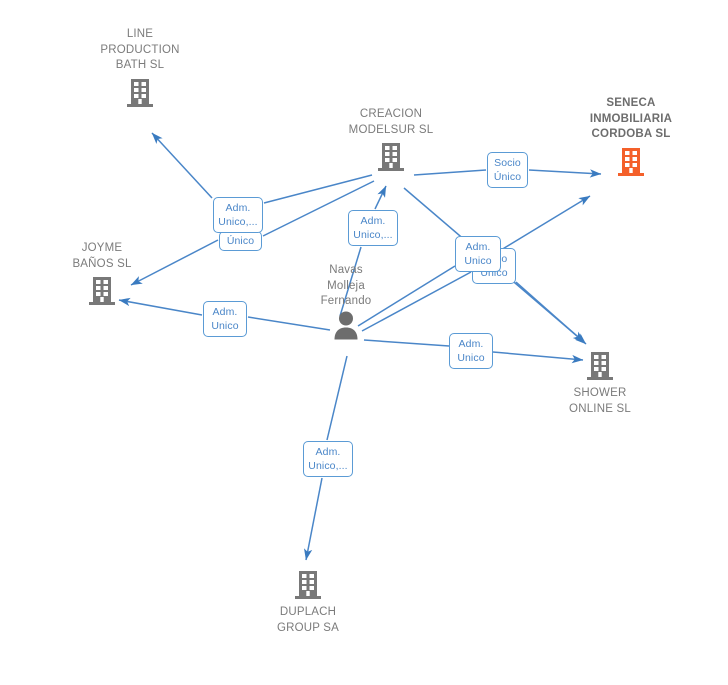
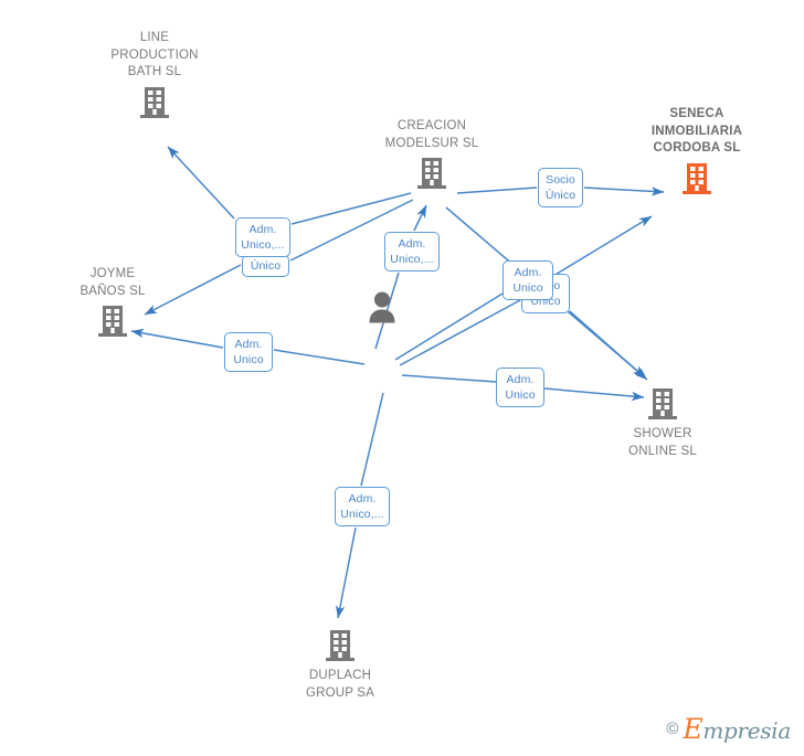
  LINE
  PRODUCTION
  BATH SL
  CREACION
  MODELSUR SL
  SENECA
  INMOBILIARIA
  CORDOBA SL
  JOYME
  BAÑOS SL
- Navas
- Molleja
- Fernando
  SHOWER
  ONLINE SL
  DUPLACH
  GROUP SA
  Único
  Único
  Adm.
  Unico,...
  Adm.
  Unico,...
  Socio
  Único
  Adm.
  Unico
  Adm.
  Unico
  Adm.
  Unico
  Adm.
  Unico,...
+ ©
+ Empresia
